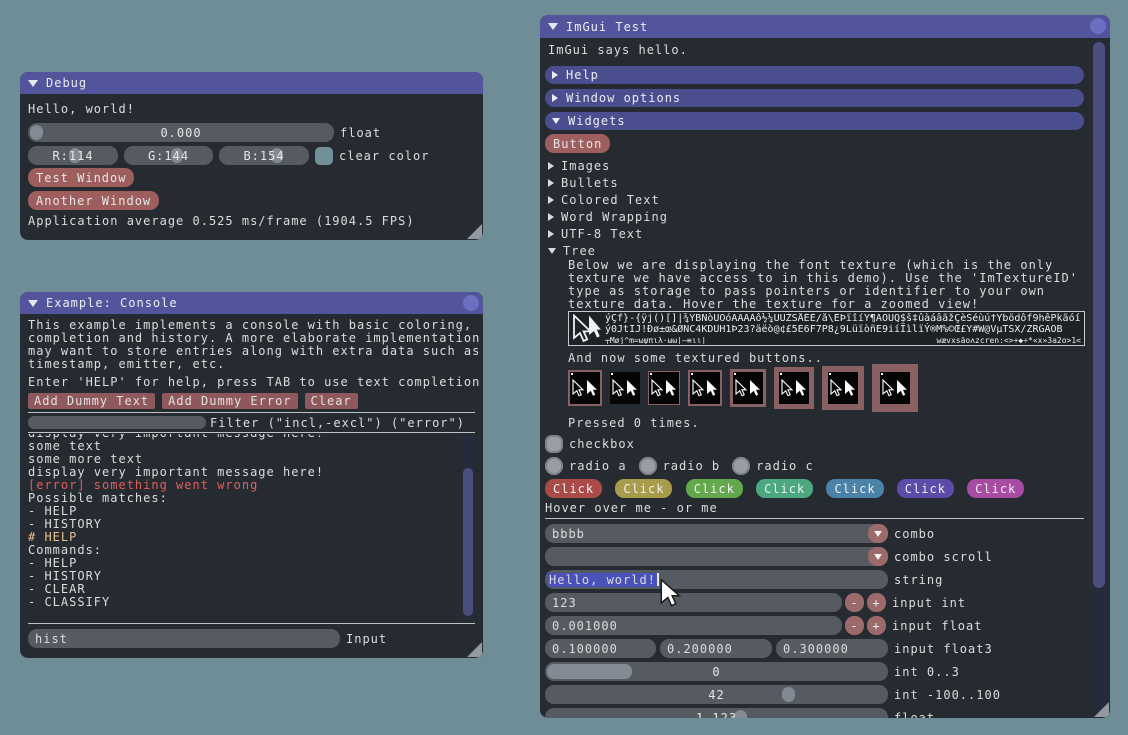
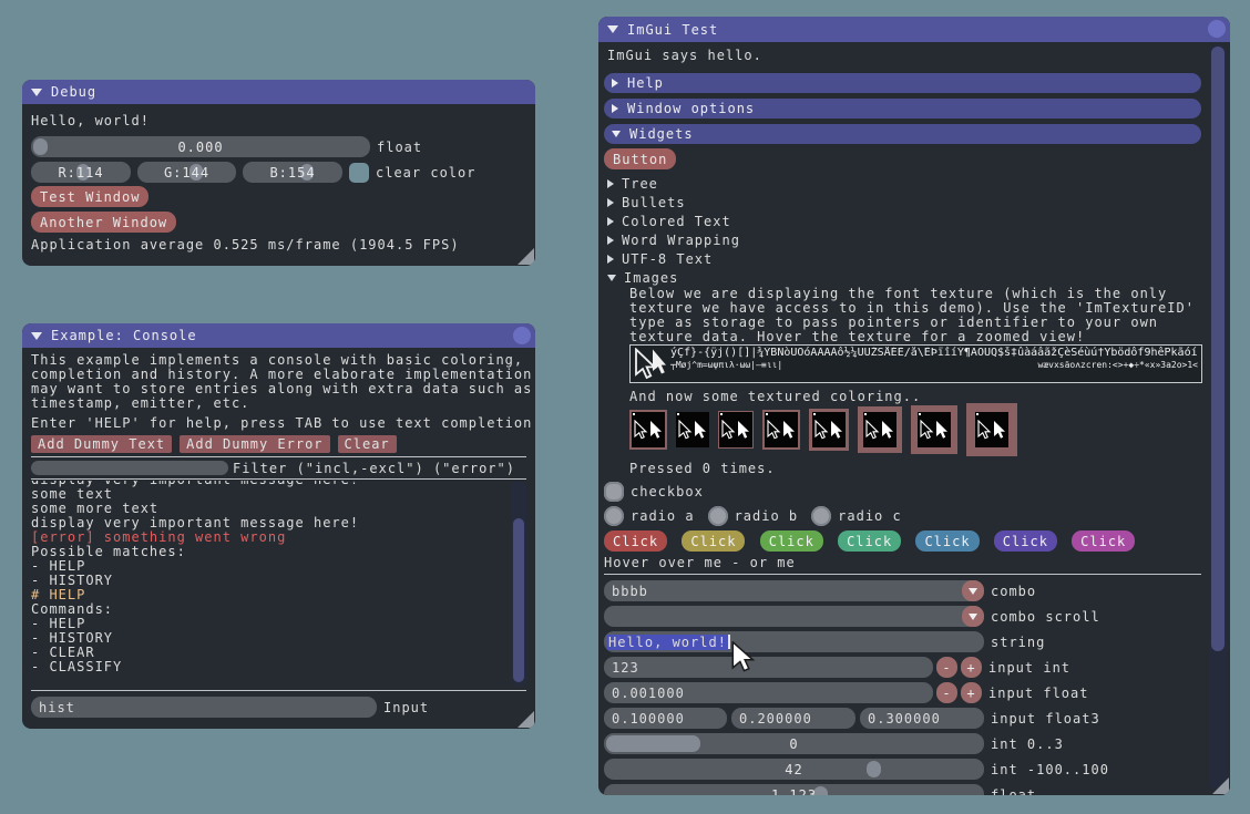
  Debug
  Hello, world!
  0.000
  float
  R:114
  G:144
  B:154
  clear color
  Test Window
  Another Window
  Application average 0.525 ms/frame (1904.5 FPS)
  Example: Console
  This example implements a console with basic coloring,
  completion and history. A more elaborate implementation
  may want to store entries along with extra data such as
  timestamp, emitter, etc.
  Enter 'HELP' for help, press TAB to use text completion
  Add Dummy Text
  Add Dummy Error
  Clear
  Filter ("incl,-excl") ("error")
  some text
  some more text
  display very important message here!
  [error] something went wrong
  Possible matches:
  - HELP
  - HISTORY
  # HELP
  Commands:
  - HELP
  - HISTORY
  - CLEAR
  - CLASSIFY
  hist
  Input
  ImGui Test
  ImGui says hello.
  Help
  Window options
  Widgets
  Button
- Images
+ Tree
  Bullets
  Colored Text
  Word Wrapping
  UTF-8 Text
- Tree
+ Images
  Below we are displaying the font texture (which is the only
  texture we have access to in this demo). Use the 'ImTextureID'
  type as storage to pass pointers or identifier to your own
  texture data. Hover the texture for a zoomed view!
  ýÇf}-{ÿj()[]|¾ÝBÑòÛÖóÄÃAÀô½¼ÙÚŽŠÅÉÈ/å\ÈÞïîíÝ¶ÄÖÜQ$š‡ûàáâãžÇèŠéùú†Ybödôf9hêPkãóí
- ý0JtIJ!Ðø±œ&ØNC4KDUH1Þ23?äëò@¢£5E6F7P8¿9LüïòñE9iíÏìlïÝ®M%©Œ£Y#W@VμTSX/ZRGAOB
  ┬Møj^m=ωψπιλ·ωω|—≡ιι|
  wævxsäoʌzcren:<>+◆÷*«x»3a2o>1<
- And now some textured buttons..
+ And now some textured coloring..
  Pressed 0 times.
  checkbox
  radio a
  radio b
  radio c
  Click Click Click Click Click Click Click
  Hover over me - or me
  bbbb
  combo
  combo scroll
  Hello, world!
  string
  123
  -
  +
  input int
  0.001000
  -
  +
  input float
  0.100000
  0.200000
  0.300000
  input float3
  0
  int 0..3
  42
  int -100..100
  1.123
  float
